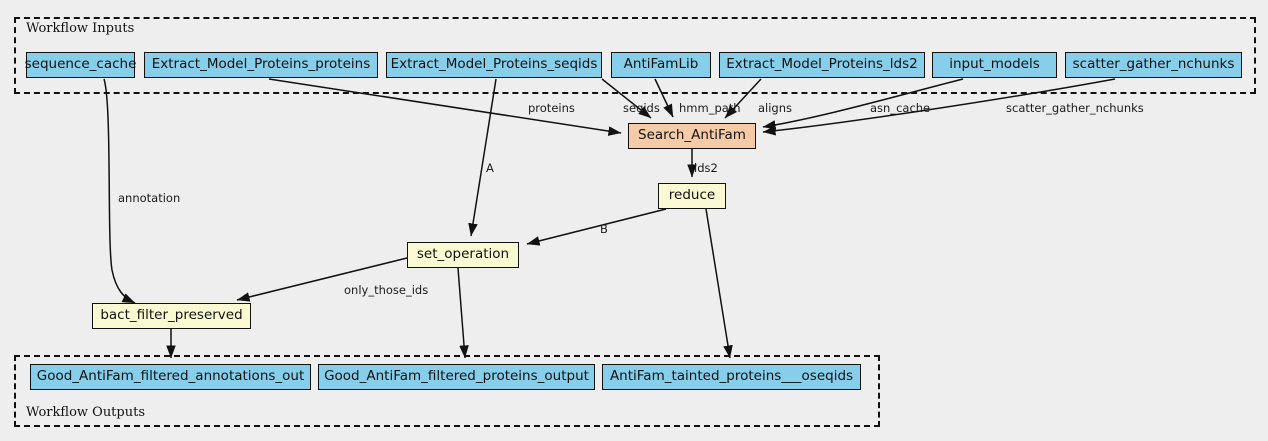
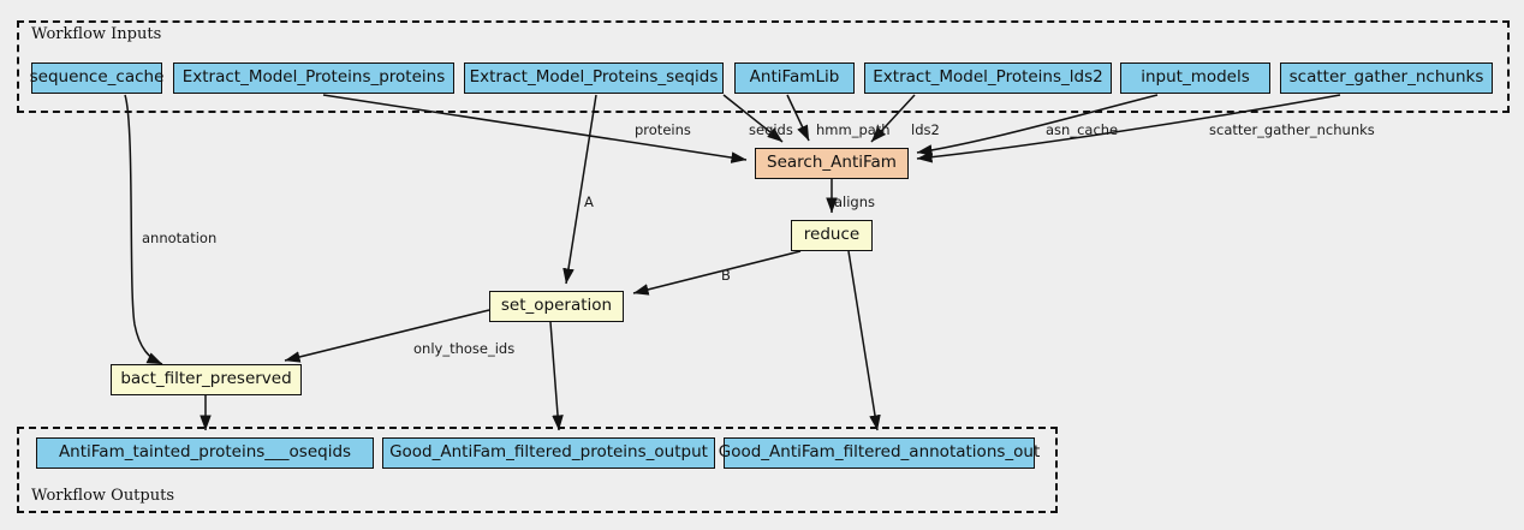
  Workflow Inputs
  Workflow Outputs
  sequence_cache
  Extract_Model_Proteins_proteins
  Extract_Model_Proteins_seqids
  AntiFamLib
  Extract_Model_Proteins_lds2
  input_models
  scatter_gather_nchunks
  Search_AntiFam
  reduce
  set_operation
  bact_filter_preserved
- Good_AntiFam_filtered_annotations_out
+ AntiFam_tainted_proteins___oseqids
  Good_AntiFam_filtered_proteins_output
- AntiFam_tainted_proteins___oseqids
+ Good_AntiFam_filtered_annotations_out
  proteins
  seqids
  hmm_path
- aligns
+ lds2
  asn_cache
  scatter_gather_nchunks
- lds2
+ aligns
  annotation
  A
  B
  only_those_ids
